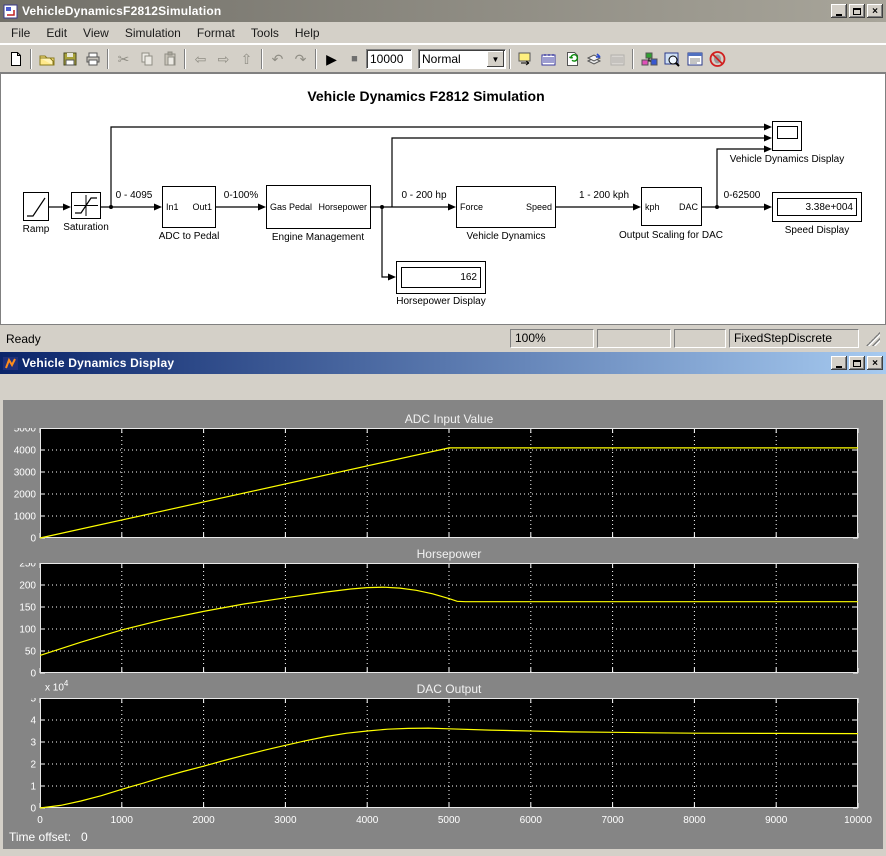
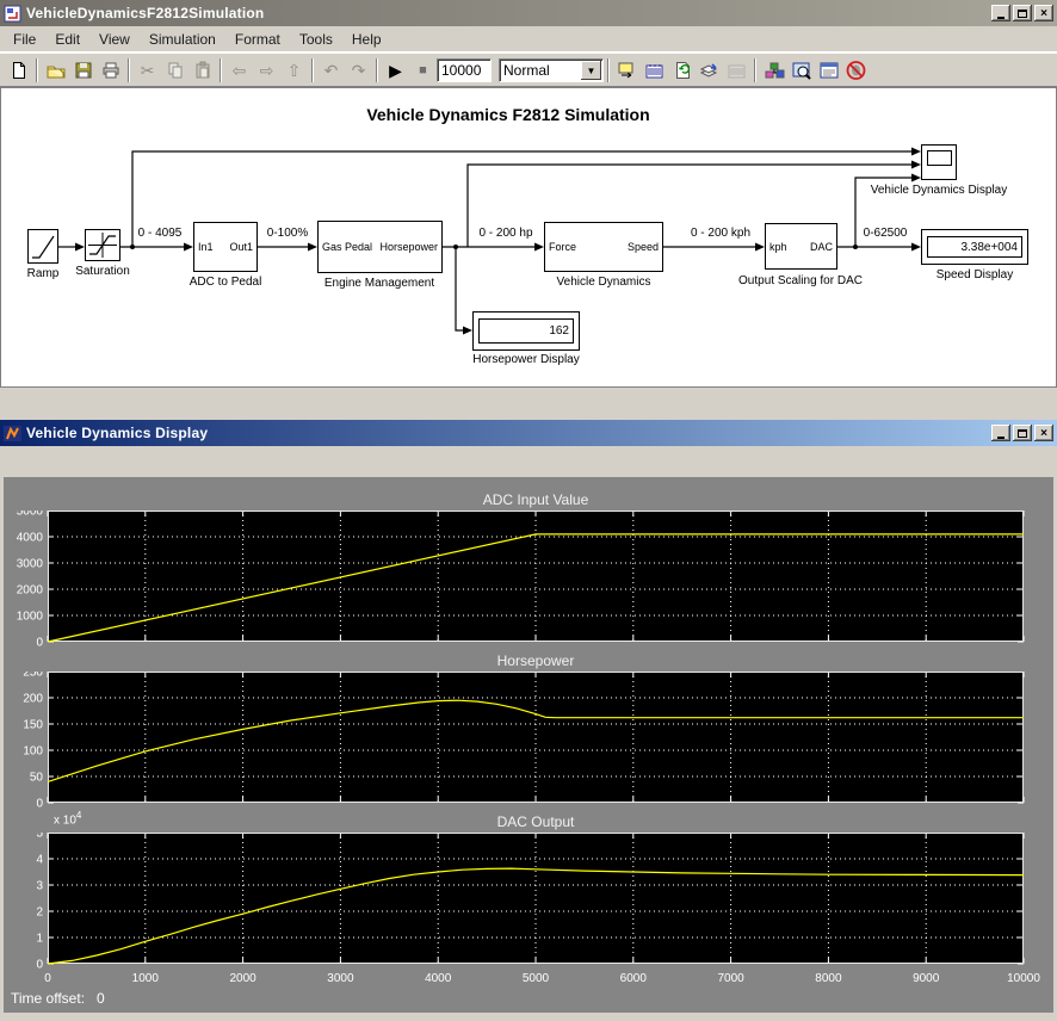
  VehicleDynamicsF2812Simulation
  ×
  File
  Edit
  View
  Simulation
  Format
  Tools
  Help
  ✂
  ⇦
  ⇨
  ⇧
  ↶
  ↷
  ▶
  ■
  10000
  Normal
  ▼
  Vehicle Dynamics F2812 Simulation
  Ramp
  Saturation
  In1
  Out1
  ADC to Pedal
  Gas Pedal
  Horsepower
  Engine Management
  Force
  Speed
  Vehicle Dynamics
  kph
  DAC
  Output Scaling for DAC
  3.38e+004
  Speed Display
  Vehicle Dynamics Display
  162
  Horsepower Display
  0 - 4095
  0-100%
  0 - 200 hp
- 1 - 200 kph
+ 0 - 200 kph
  0-62500
- Ready
- 100%
- FixedStepDiscrete
  Vehicle Dynamics Display
  ×
  ADC Input Value
  0
  1000
  2000
  3000
  4000
  5000
  Horsepower
  0
  50
  100
  150
  200
  250
  DAC Output
  x 104
  0
  1
  2
  3
  4
  5
  0
  1000
  2000
  3000
  4000
  5000
  6000
  7000
  8000
  9000
  10000
  Time offset: 0
